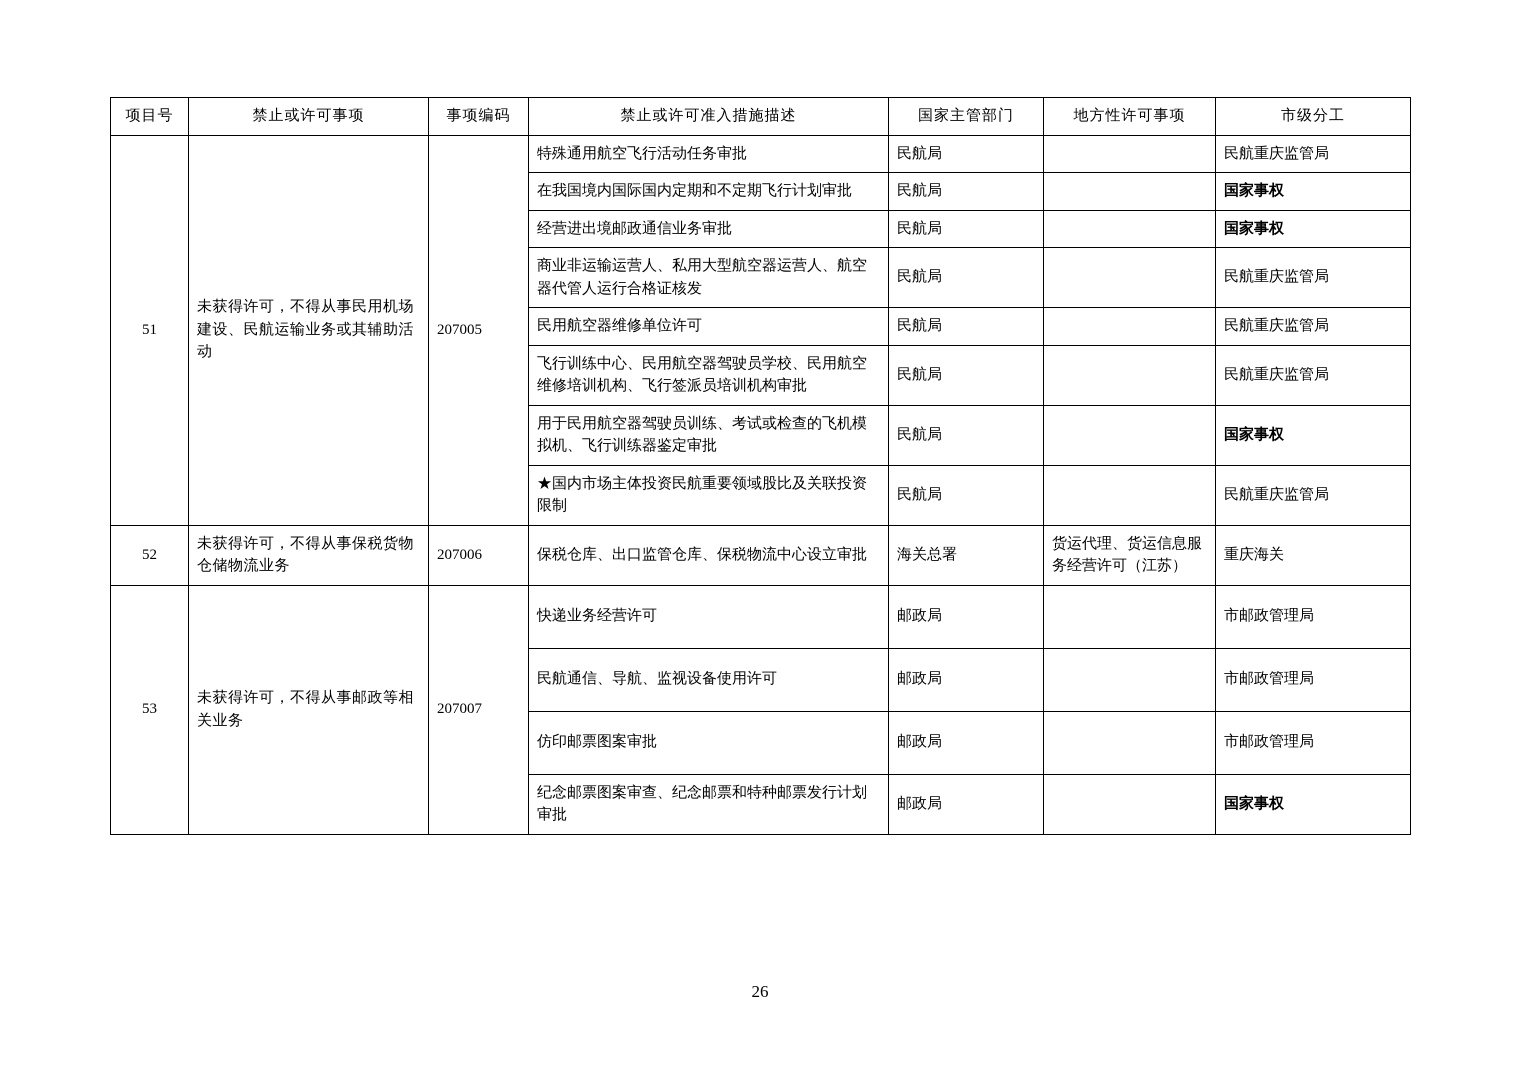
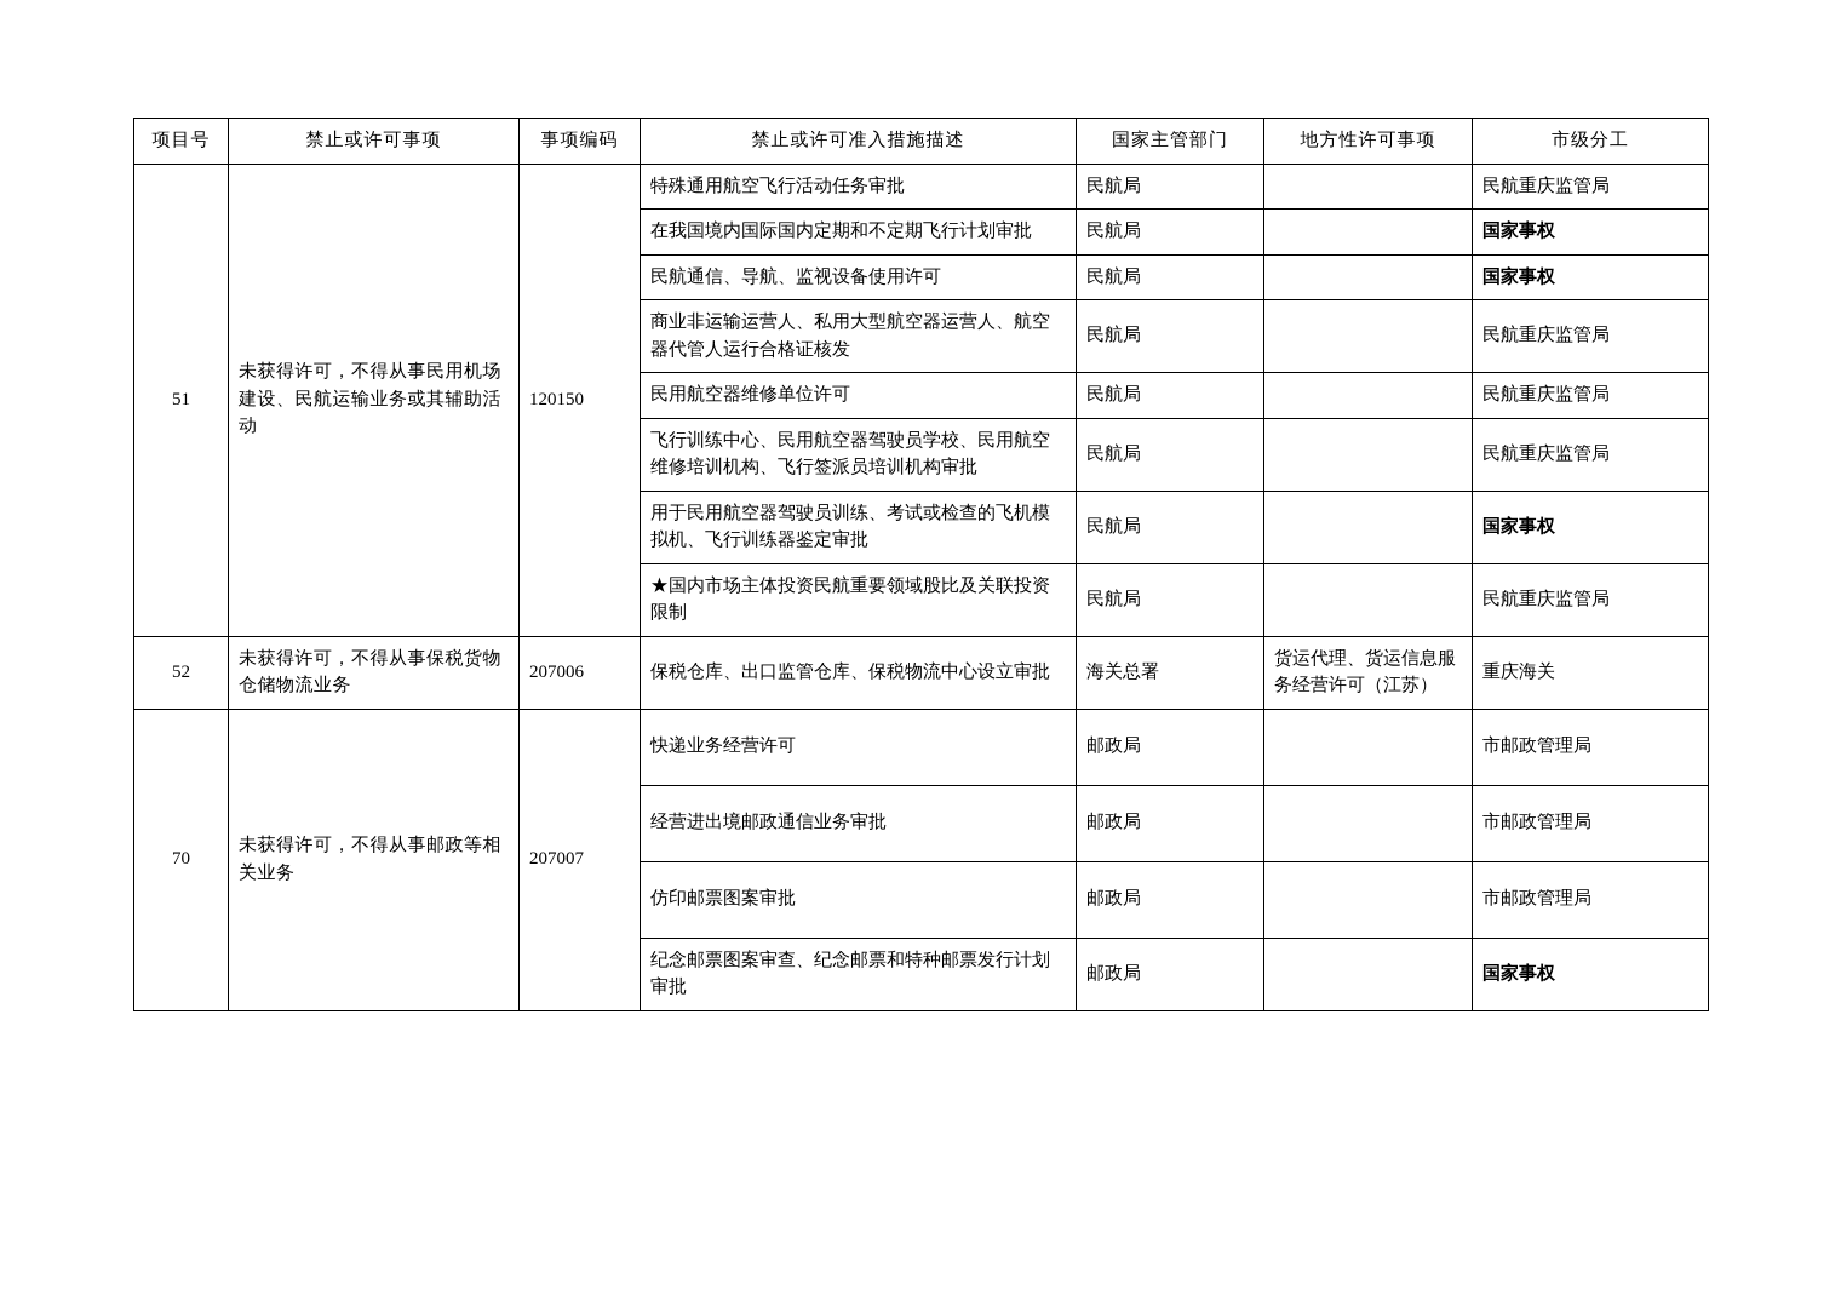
  项目号	禁止或许可事项	事项编码	禁止或许可准入措施描述	国家主管部门	地方性许可事项	市级分工
- 51	未获得许可，不得从事民用机场建设、民航运输业务或其辅助活动	207005	特殊通用航空飞行活动任务审批	民航局		民航重庆监管局
+ 51	未获得许可，不得从事民用机场建设、民航运输业务或其辅助活动	120150	特殊通用航空飞行活动任务审批	民航局		民航重庆监管局
  在我国境内国际国内定期和不定期飞行计划审批	民航局		国家事权
- 经营进出境邮政通信业务审批	民航局		国家事权
+ 民航通信、导航、监视设备使用许可	民航局		国家事权
  商业非运输运营人、私用大型航空器运营人、航空器代管人运行合格证核发	民航局		民航重庆监管局
  民用航空器维修单位许可	民航局		民航重庆监管局
  飞行训练中心、民用航空器驾驶员学校、民用航空维修培训机构、飞行签派员培训机构审批	民航局		民航重庆监管局
  用于民用航空器驾驶员训练、考试或检查的飞机模拟机、飞行训练器鉴定审批	民航局		国家事权
  ★国内市场主体投资民航重要领域股比及关联投资限制	民航局		民航重庆监管局
  52	未获得许可，不得从事保税货物仓储物流业务	207006	保税仓库、出口监管仓库、保税物流中心设立审批	海关总署	货运代理、货运信息服务经营许可（江苏）	重庆海关
- 53	未获得许可，不得从事邮政等相关业务	207007	快递业务经营许可	邮政局		市邮政管理局
+ 70	未获得许可，不得从事邮政等相关业务	207007	快递业务经营许可	邮政局		市邮政管理局
- 民航通信、导航、监视设备使用许可	邮政局		市邮政管理局
+ 经营进出境邮政通信业务审批	邮政局		市邮政管理局
  仿印邮票图案审批	邮政局		市邮政管理局
  纪念邮票图案审查、纪念邮票和特种邮票发行计划审批	邮政局		国家事权
- 26
